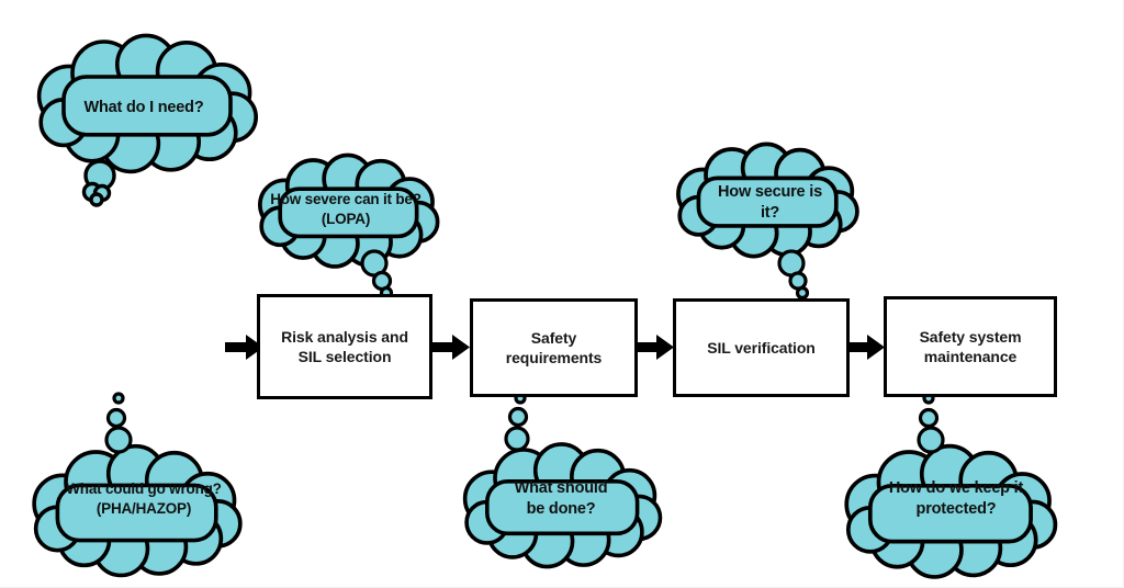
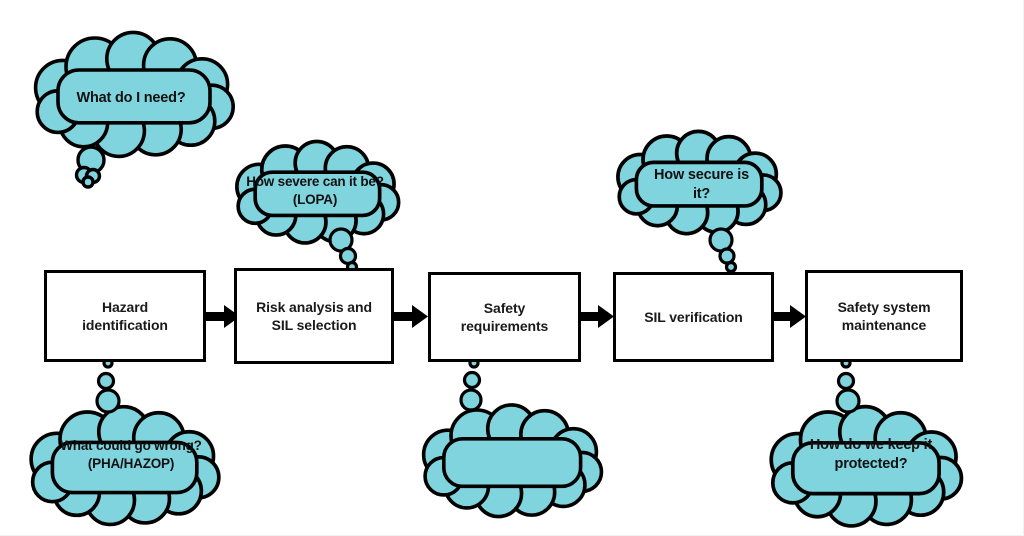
+ Hazard
+ identification
  Risk analysis and
  SIL selection
  Safety
  requirements
  SIL verification
  Safety system
  maintenance
  What do I need?
  How severe can it be?
  (LOPA)
  How secure is
  it?
  What could go wrong?
  (PHA/HAZOP)
- What should
- be done?
  How do we keep it
  protected?
